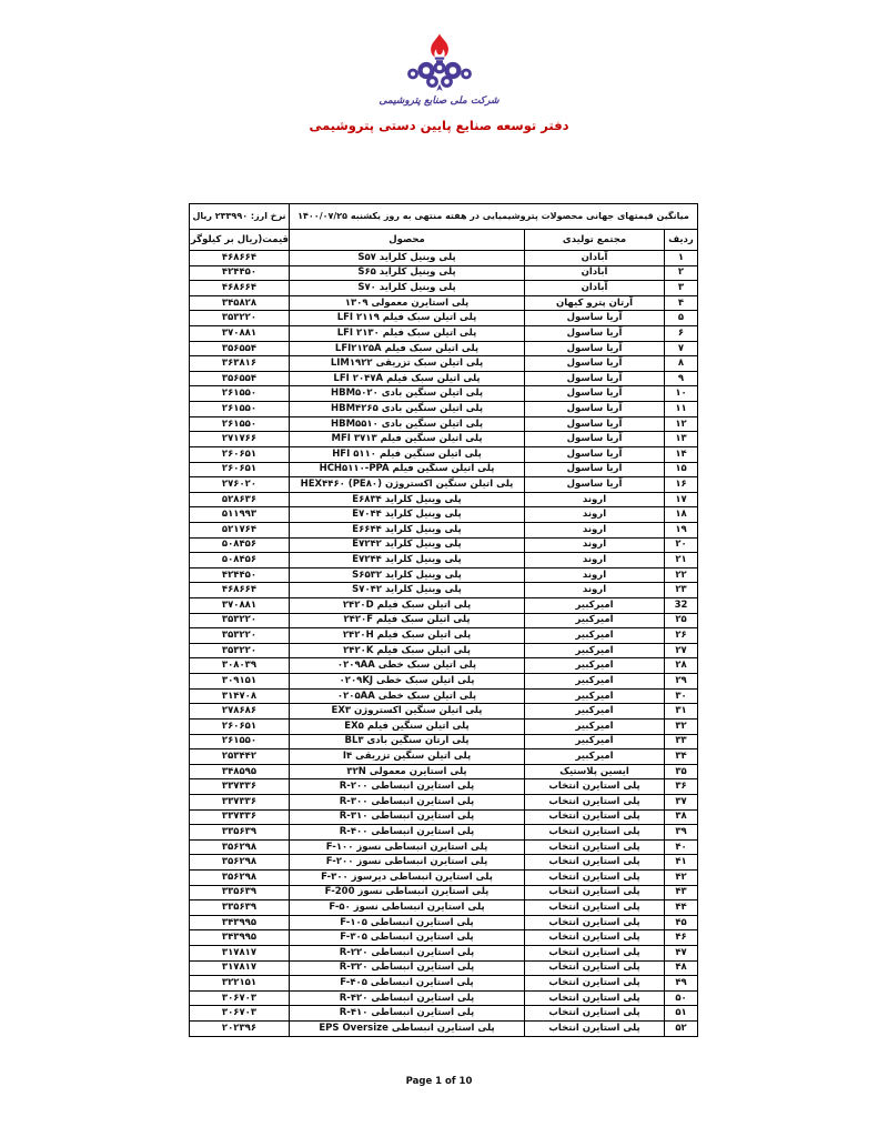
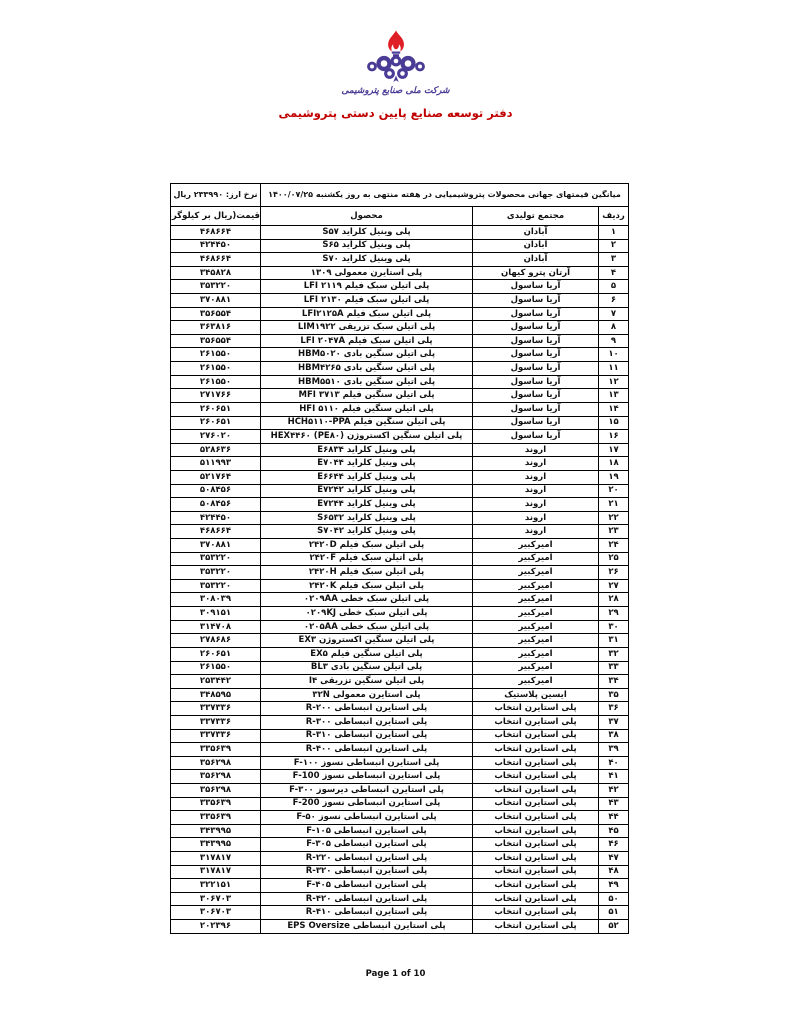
  شرکت ملی صنایع پتروشیمی
  دفتر توسعه صنایع پایین دستی پتروشیمی
  میانگین قیمتهای جهانی محصولات پتروشیمیایی در هفته منتهی به روز یکشنبه ۱۴۰۰/۰۷/۲۵	نرخ ارز: ۲۳۳۹۹۰ ریال
  ردیف	مجتمع تولیدی	محصول	قیمت(ریال بر کیلوگر
  ۱	آبادان	پلی وینیل کلراید S۵۷	۴۶۸۶۶۴
  ۲	آبادان	پلی وینیل کلراید S۶۵	۴۲۴۴۵۰
  ۳	آبادان	پلی وینیل کلراید S۷۰	۴۶۸۶۶۴
  ۴	آرتان پترو کیهان	پلی استایرن معمولی ۱۳۰۹	۳۴۵۸۲۸
  ۵	آریا ساسول	پلی اتیلن سبک فیلم LFI ۲۱۱۹	۳۵۳۲۲۰
  ۶	آریا ساسول	پلی اتیلن سبک فیلم LFI ۲۱۳۰	۳۷۰۸۸۱
  ۷	آریا ساسول	پلی اتیلن سبک فیلم LFI۲۱۲۵A	۳۵۶۵۵۴
  ۸	آریا ساسول	پلی اتیلن سبک تزریقی LIM۱۹۲۲	۳۶۳۸۱۶
  ۹	آریا ساسول	پلی اتیلن سبک فیلم LFI ۲۰۴۷A	۳۵۶۵۵۴
  ۱۰	آریا ساسول	پلی اتیلن سنگین بادی HBM۵۰۲۰	۲۶۱۵۵۰
  ۱۱	آریا ساسول	پلی اتیلن سنگین بادی HBM۴۲۶۵	۲۶۱۵۵۰
  ۱۲	آریا ساسول	پلی اتیلن سنگین بادی HBM۵۵۱۰	۲۶۱۵۵۰
  ۱۳	آریا ساسول	پلی اتیلن سنگین فیلم MFI ۳۷۱۳	۲۷۱۷۶۶
  ۱۴	آریا ساسول	پلی اتیلن سنگین فیلم HFI ۵۱۱۰	۲۶۰۶۵۱
  ۱۵	آریا ساسول	پلی اتیلن سنگین فیلم HCH۵۱۱۰-PPA	۲۶۰۶۵۱
  ۱۶	آریا ساسول	پلی اتیلن سنگین اکستروژن HEX۴۴۶۰ (PE۸۰)	۲۷۶۰۲۰
  ۱۷	اروند	پلی وینیل کلراید E۶۸۳۴	۵۲۸۶۳۶
  ۱۸	اروند	پلی وینیل کلراید E۷۰۴۴	۵۱۱۹۹۳
  ۱۹	اروند	پلی وینیل کلراید E۶۶۴۴	۵۲۱۷۶۴
  ۲۰	اروند	پلی وینیل کلراید E۷۲۴۲	۵۰۸۴۵۶
  ۲۱	اروند	پلی وینیل کلراید E۷۲۴۴	۵۰۸۴۵۶
  ۲۲	اروند	پلی وینیل کلراید S۶۵۳۲	۴۲۴۴۵۰
  ۲۳	اروند	پلی وینیل کلراید S۷۰۴۲	۴۶۸۶۶۴
- 32	امیرکبیر	پلی اتیلن سبک فیلم ۲۴۲۰D	۳۷۰۸۸۱
+ ۲۴	امیرکبیر	پلی اتیلن سبک فیلم ۲۴۲۰D	۳۷۰۸۸۱
  ۲۵	امیرکبیر	پلی اتیلن سبک فیلم ۲۴۲۰F	۳۵۳۲۲۰
  ۲۶	امیرکبیر	پلی اتیلن سبک فیلم ۲۴۲۰H	۳۵۳۲۲۰
  ۲۷	امیرکبیر	پلی اتیلن سبک فیلم ۲۴۲۰K	۳۵۳۲۲۰
  ۲۸	امیرکبیر	پلی اتیلن سبک خطی ۰۲۰۹AA	۳۰۸۰۳۹
  ۲۹	امیرکبیر	پلی اتیلن سبک خطی ۰۲۰۹KJ	۳۰۹۱۵۱
  ۳۰	امیرکبیر	پلی اتیلن سبک خطی ۰۲۰۵AA	۳۱۴۷۰۸
  ۳۱	امیرکبیر	پلی اتیلن سنگین اکستروژن EX۳	۲۷۸۶۸۶
  ۳۲	امیرکبیر	پلی اتیلن سنگین فیلم EX۵	۲۶۰۶۵۱
- ۳۳	امیرکبیر	پلی آرتان سنگین بادی BL۳	۲۶۱۵۵۰
+ ۳۳	امیرکبیر	پلی اتیلن سنگین بادی BL۳	۲۶۱۵۵۰
  ۳۴	امیرکبیر	پلی اتیلن سنگین تزریقی I۴	۲۵۳۴۴۲
  ۳۵	ایسین پلاستیک	پلی استایرن معمولی ۳۲N	۳۴۸۵۹۵
  ۳۶	پلی استایرن انتخاب	پلی استایرن انبساطی R-۲۰۰	۳۳۷۳۳۶
  ۳۷	پلی استایرن انتخاب	پلی استایرن انبساطی R-۳۰۰	۳۳۷۳۳۶
  ۳۸	پلی استایرن انتخاب	پلی استایرن انبساطی R-۳۱۰	۳۳۷۳۳۶
  ۳۹	پلی استایرن انتخاب	پلی استایرن انبساطی R-۴۰۰	۳۳۵۶۳۹
  ۴۰	پلی استایرن انتخاب	پلی استایرن انبساطی نسوز F-۱۰۰	۳۵۶۲۹۸
- ۴۱	پلی استایرن انتخاب	پلی استایرن انبساطی نسوز F-۲۰۰	۳۵۶۲۹۸
+ ۴۱	پلی استایرن انتخاب	پلی استایرن انبساطی نسوز F-100	۳۵۶۲۹۸
  ۴۲	پلی استایرن انتخاب	پلی استایرن انبساطی دیرسوز F-۳۰۰	۳۵۶۲۹۸
  ۴۳	پلی استایرن انتخاب	پلی استایرن انبساطی نسوز F-200	۳۳۵۶۳۹
  ۴۴	پلی استایرن انتخاب	پلی استایرن انبساطی نسوز F-۵۰	۳۳۵۶۳۹
  ۴۵	پلی استایرن انتخاب	پلی استایرن انبساطی F-۱۰۵	۳۴۳۹۹۵
  ۴۶	پلی استایرن انتخاب	پلی استایرن انبساطی F-۳۰۵	۳۴۳۹۹۵
  ۴۷	پلی استایرن انتخاب	پلی استایرن انبساطی R-۲۲۰	۳۱۷۸۱۷
  ۴۸	پلی استایرن انتخاب	پلی استایرن انبساطی R-۳۲۰	۳۱۷۸۱۷
  ۴۹	پلی استایرن انتخاب	پلی استایرن انبساطی F-۴۰۵	۳۲۲۱۵۱
  ۵۰	پلی استایرن انتخاب	پلی استایرن انبساطی R-۴۲۰	۳۰۶۷۰۳
  ۵۱	پلی استایرن انتخاب	پلی استایرن انبساطی R-۴۱۰	۳۰۶۷۰۳
  ۵۲	پلی استایرن انتخاب	پلی استایرن انبساطی EPS Oversize	۲۰۲۳۹۶
  Page 1 of 10
